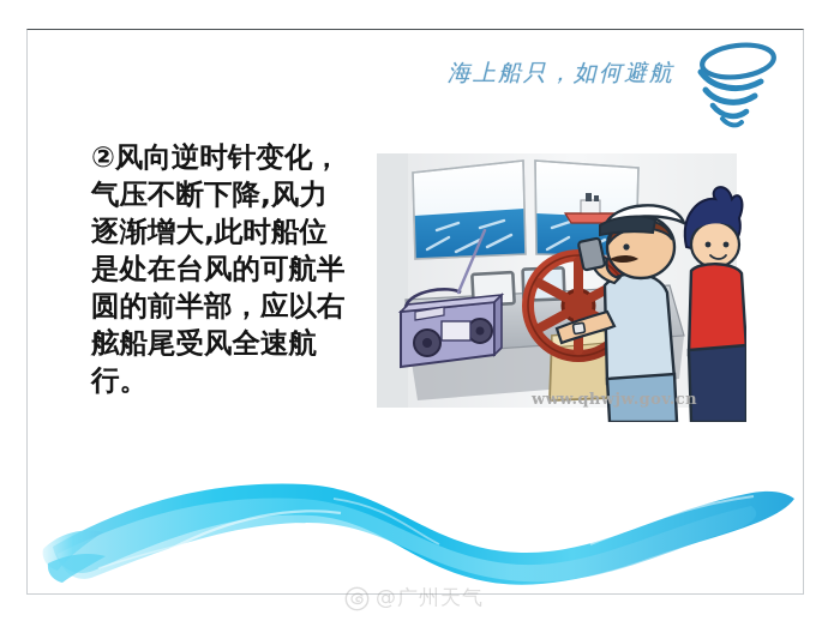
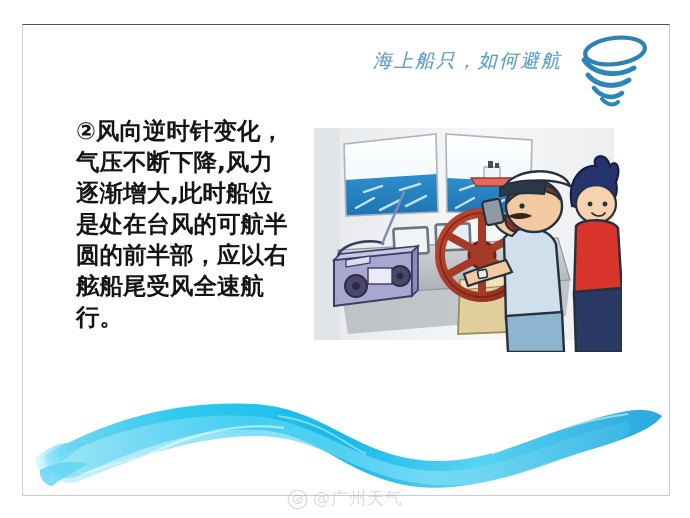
  海上船只，如何避航
  ②风向逆时针变化，气压不断下降,风力逐渐增大,此时船位是处在台风的可航半圆的前半部，应以右舷船尾受风全速航行。
- www.qhwjw.gov.cn
  @广州天气
